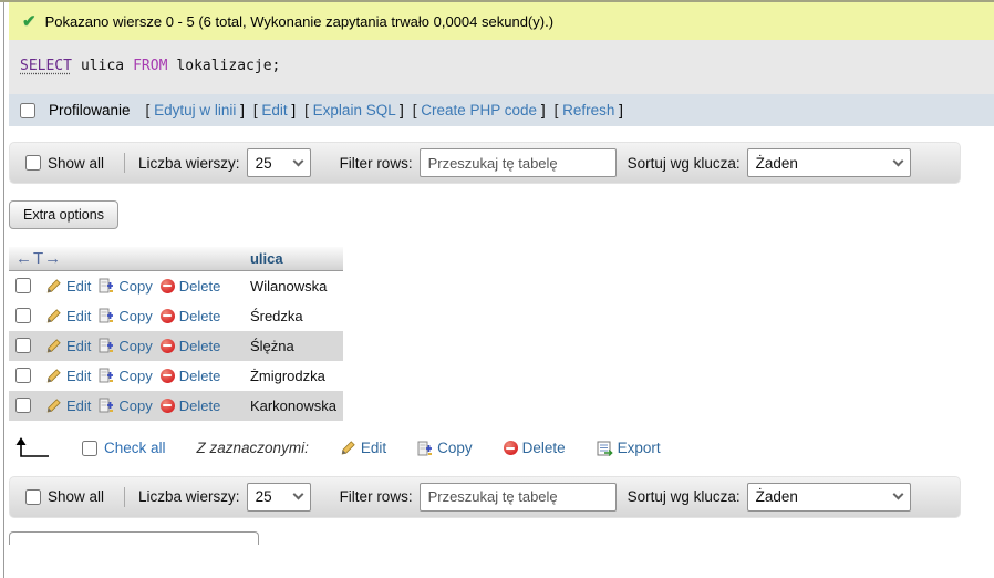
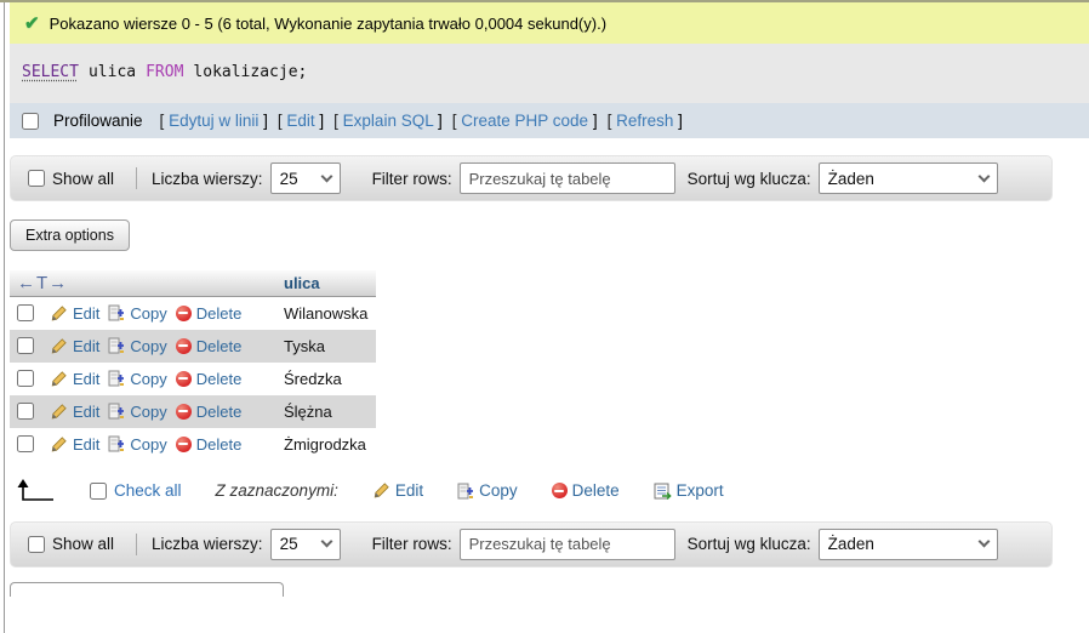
  ✔
  Pokazano wiersze 0 - 5 (6 total, Wykonanie zapytania trwało 0,0004 sekund(y).)
  SELECT ulica FROM lokalizacje;
  Profilowanie
  [ Edytuj w linii ] [ Edit ] [ Explain SQL ] [ Create PHP code ] [ Refresh ]
  Show all
  Liczba wierszy:
  25
  Filter rows:
  Przeszukaj tę tabelę
  Sortuj wg klucza:
  Żaden
  Extra options
  ←T→	ulica
  Edit Copy Delete	Wilanowska
+ Edit Copy Delete	Tyska
  Edit Copy Delete	Średzka
  Edit Copy Delete	Ślężna
  Edit Copy Delete	Żmigrodzka
- Edit Copy Delete	Karkonowska
  Check all
  Z zaznaczonymi:
  Edit
  Copy
  Delete
  Export
  Show all
  Liczba wierszy:
  25
  Filter rows:
  Przeszukaj tę tabelę
  Sortuj wg klucza:
  Żaden
